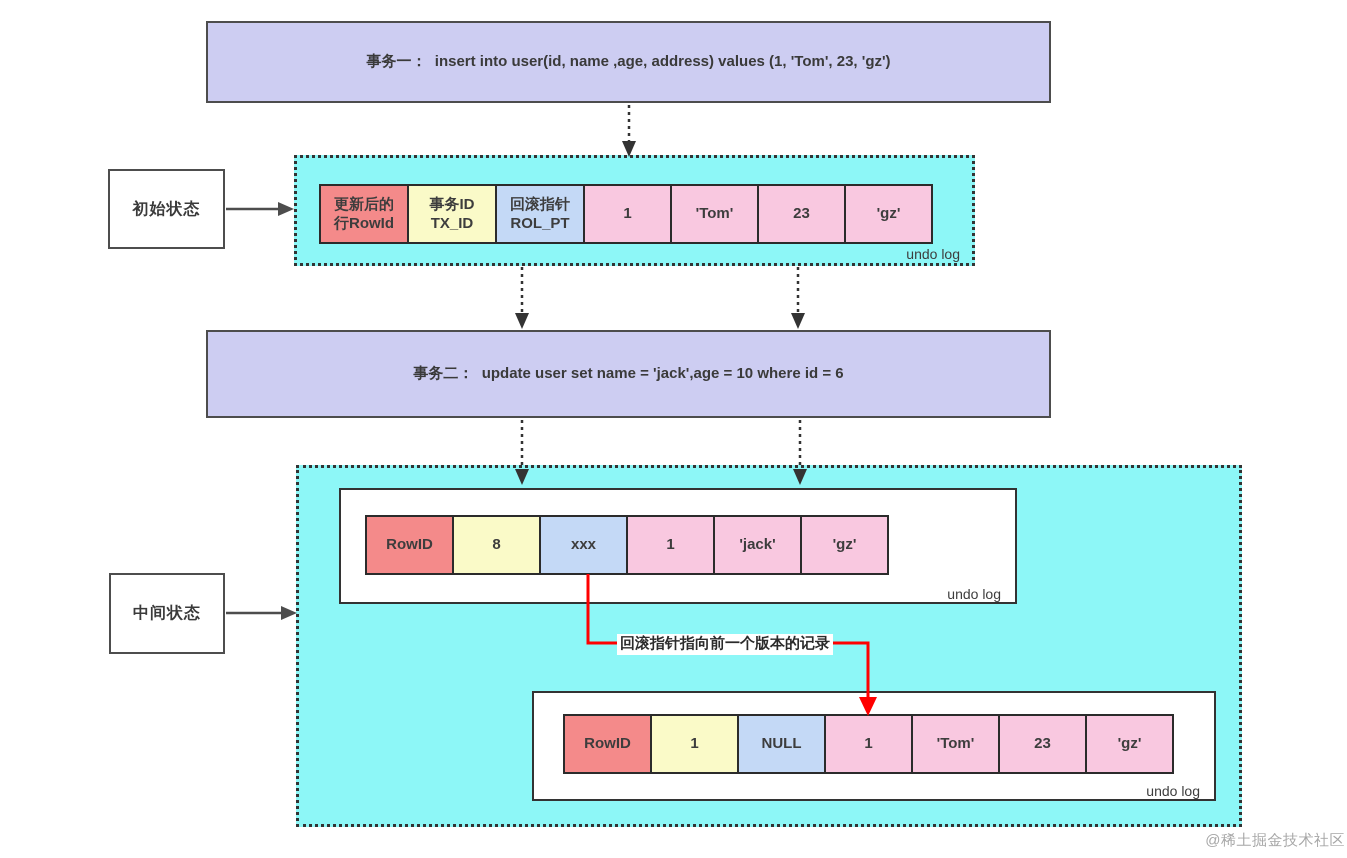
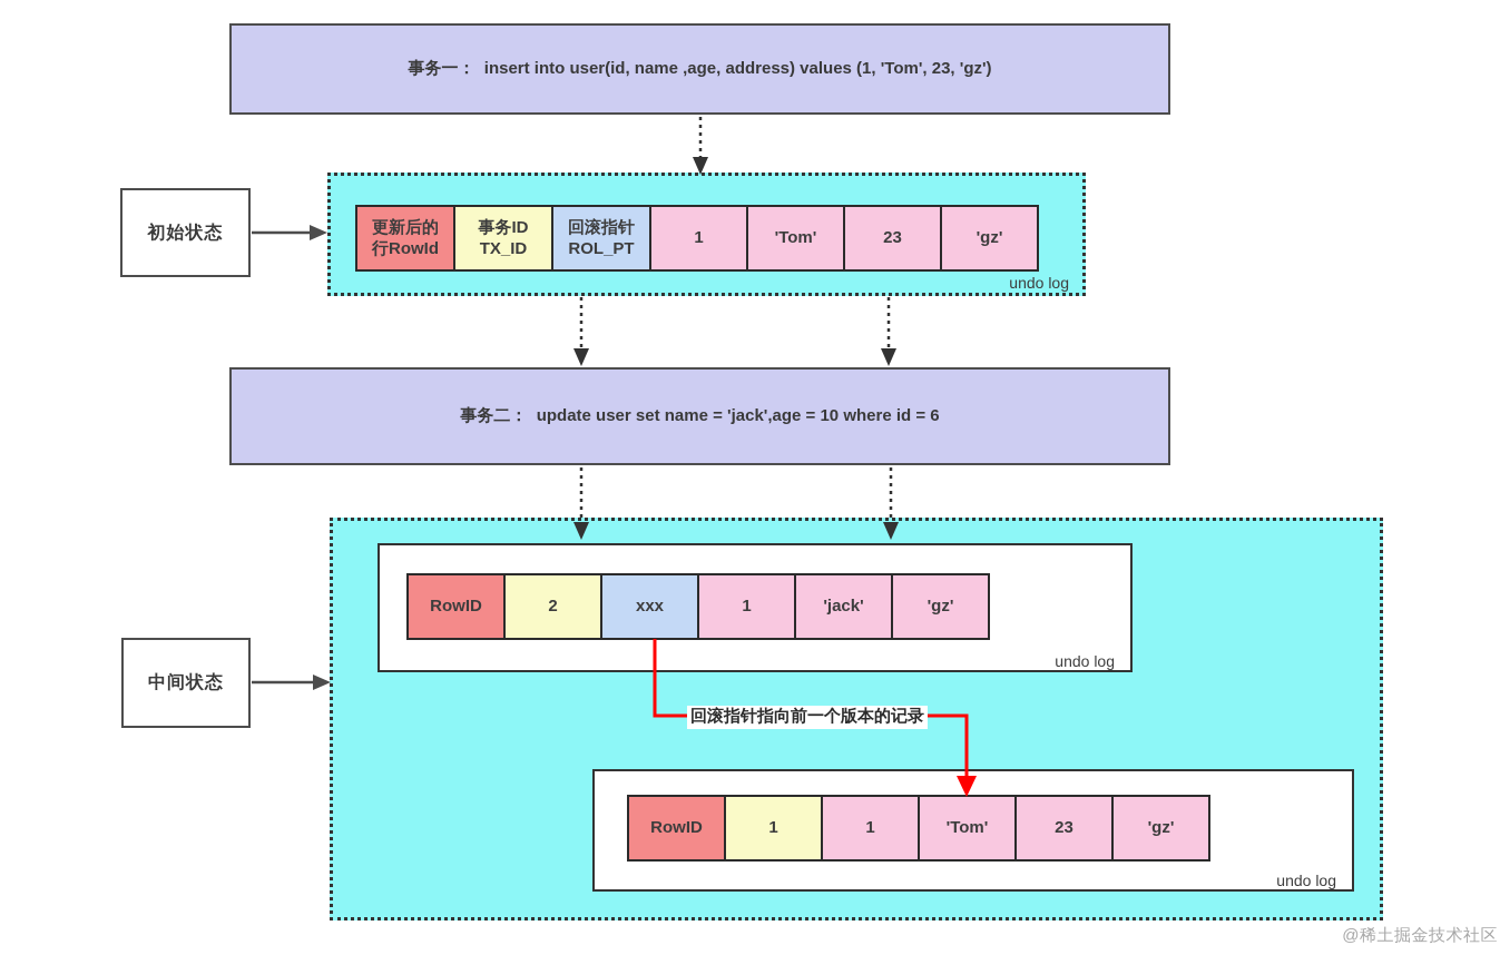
  事务一： insert into user(id, name ,age, address) values (1, 'Tom', 23, 'gz')
  初始状态
  更新后的
  行RowId
  事务ID
  TX_ID
  回滚指针
  ROL_PT
  1
  'Tom'
  23
  'gz'
  undo log
  事务二： update user set name = 'jack',age = 10 where id = 6
  中间状态
  RowID
- 8
+ 2
  xxx
  1
  'jack'
  'gz'
  undo log
  RowID
  1
- NULL
  1
  'Tom'
  23
  'gz'
  undo log
  回滚指针指向前一个版本的记录
  @稀土掘金技术社区
